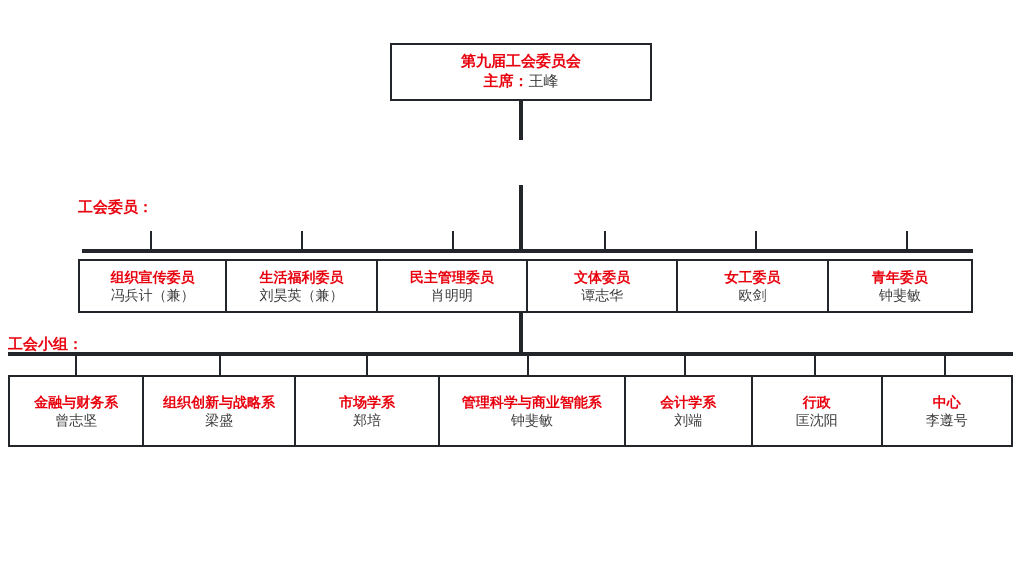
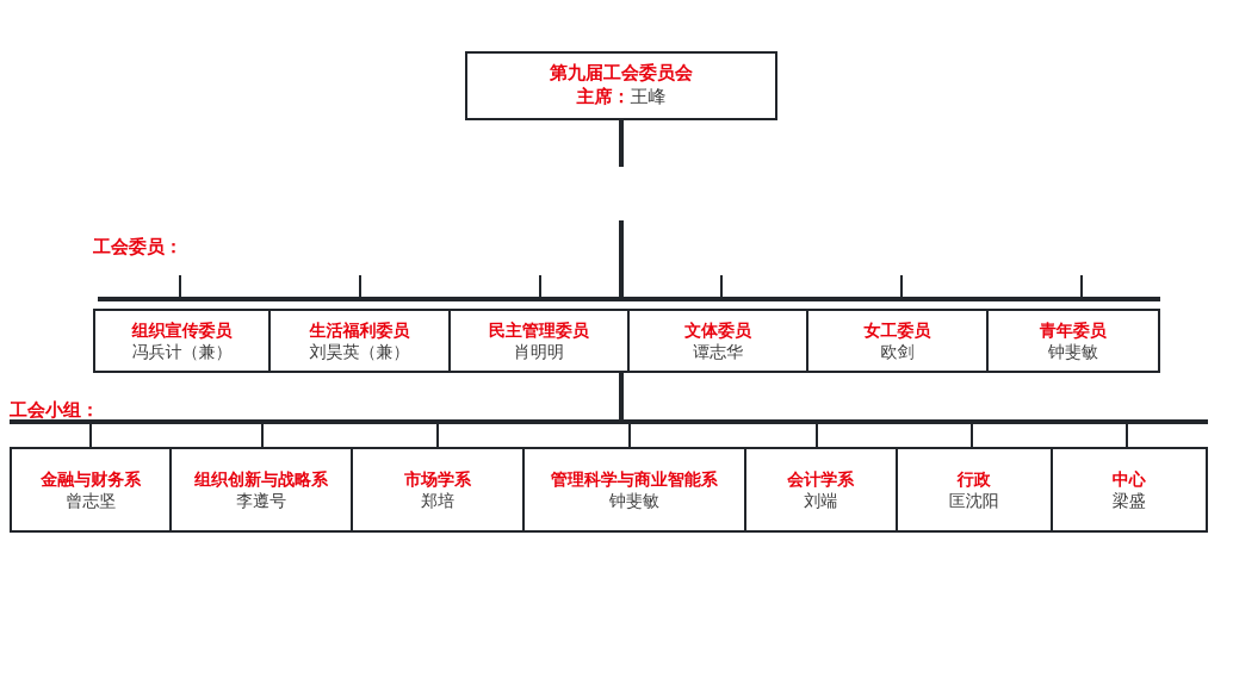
  第九届工会委员会
  主席：王峰
  工会委员：
  组织宣传委员
  冯兵计（兼）
  生活福利委员
  刘昊英（兼）
  民主管理委员
  肖明明
  文体委员
  谭志华
  女工委员
  欧剑
  青年委员
  钟斐敏
  工会小组：
  金融与财务系
  曾志坚
  组织创新与战略系
- 梁盛
+ 李遵号
  市场学系
  郑培
  管理科学与商业智能系
  钟斐敏
  会计学系
  刘端
  行政
  匡沈阳
  中心
- 李遵号
+ 梁盛
